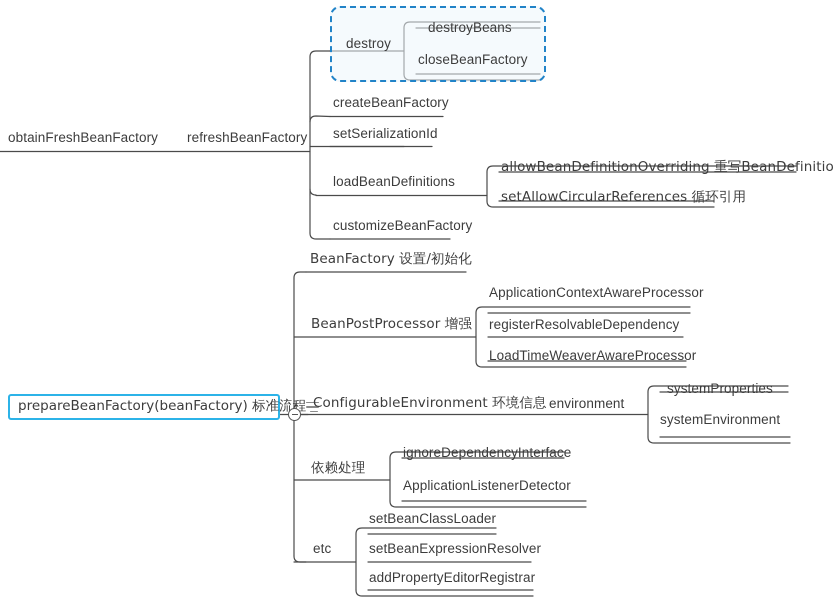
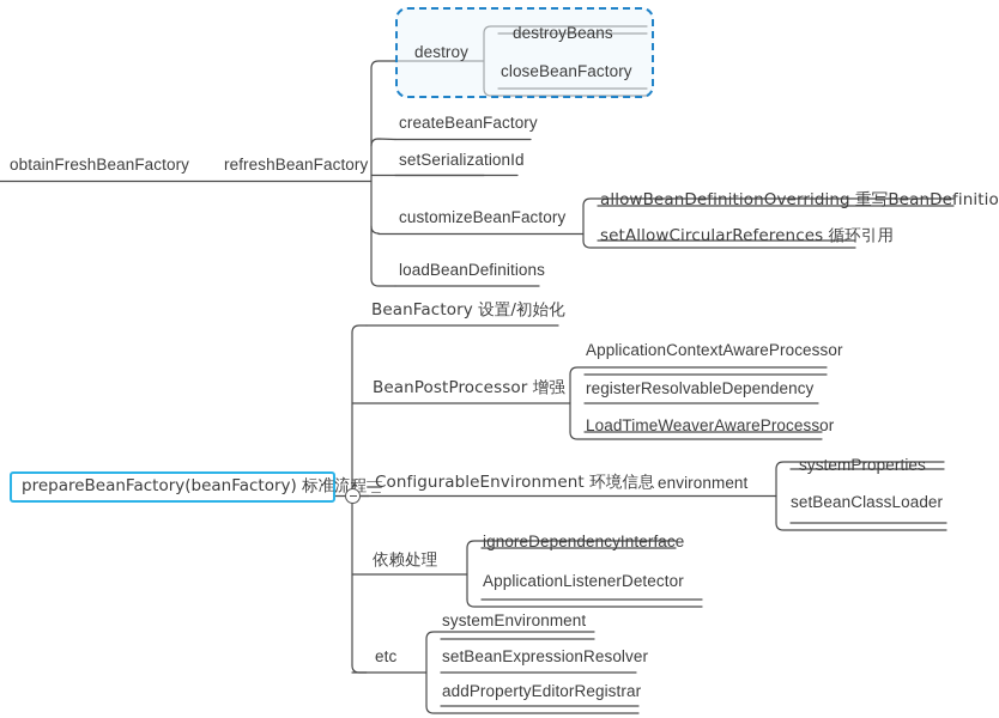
  prepareBeanFactory(beanFactory) 标准流程
  obtainFreshBeanFactory
  refreshBeanFactory
  destroy
  destroyBeans
  closeBeanFactory
  createBeanFactory
  setSerializationId
- loadBeanDefinitions
+ customizeBeanFactory
  allowBeanDefinitionOverriding 重写BeanDefinitio
  setAllowCircularReferences 循环引用
- customizeBeanFactory
+ loadBeanDefinitions
  BeanFactory 设置/初始化
  BeanPostProcessor 增强
  ApplicationContextAwareProcessor
  registerResolvableDependency
  LoadTimeWeaverAwareProcessor
  ConfigurableEnvironment 环境信息
  environment
  systemProperties
- systemEnvironment
+ setBeanClassLoader
  依赖处理
  ignoreDependencyInterface
  ApplicationListenerDetector
  etc
- setBeanClassLoader
+ systemEnvironment
  setBeanExpressionResolver
  addPropertyEditorRegistrar
